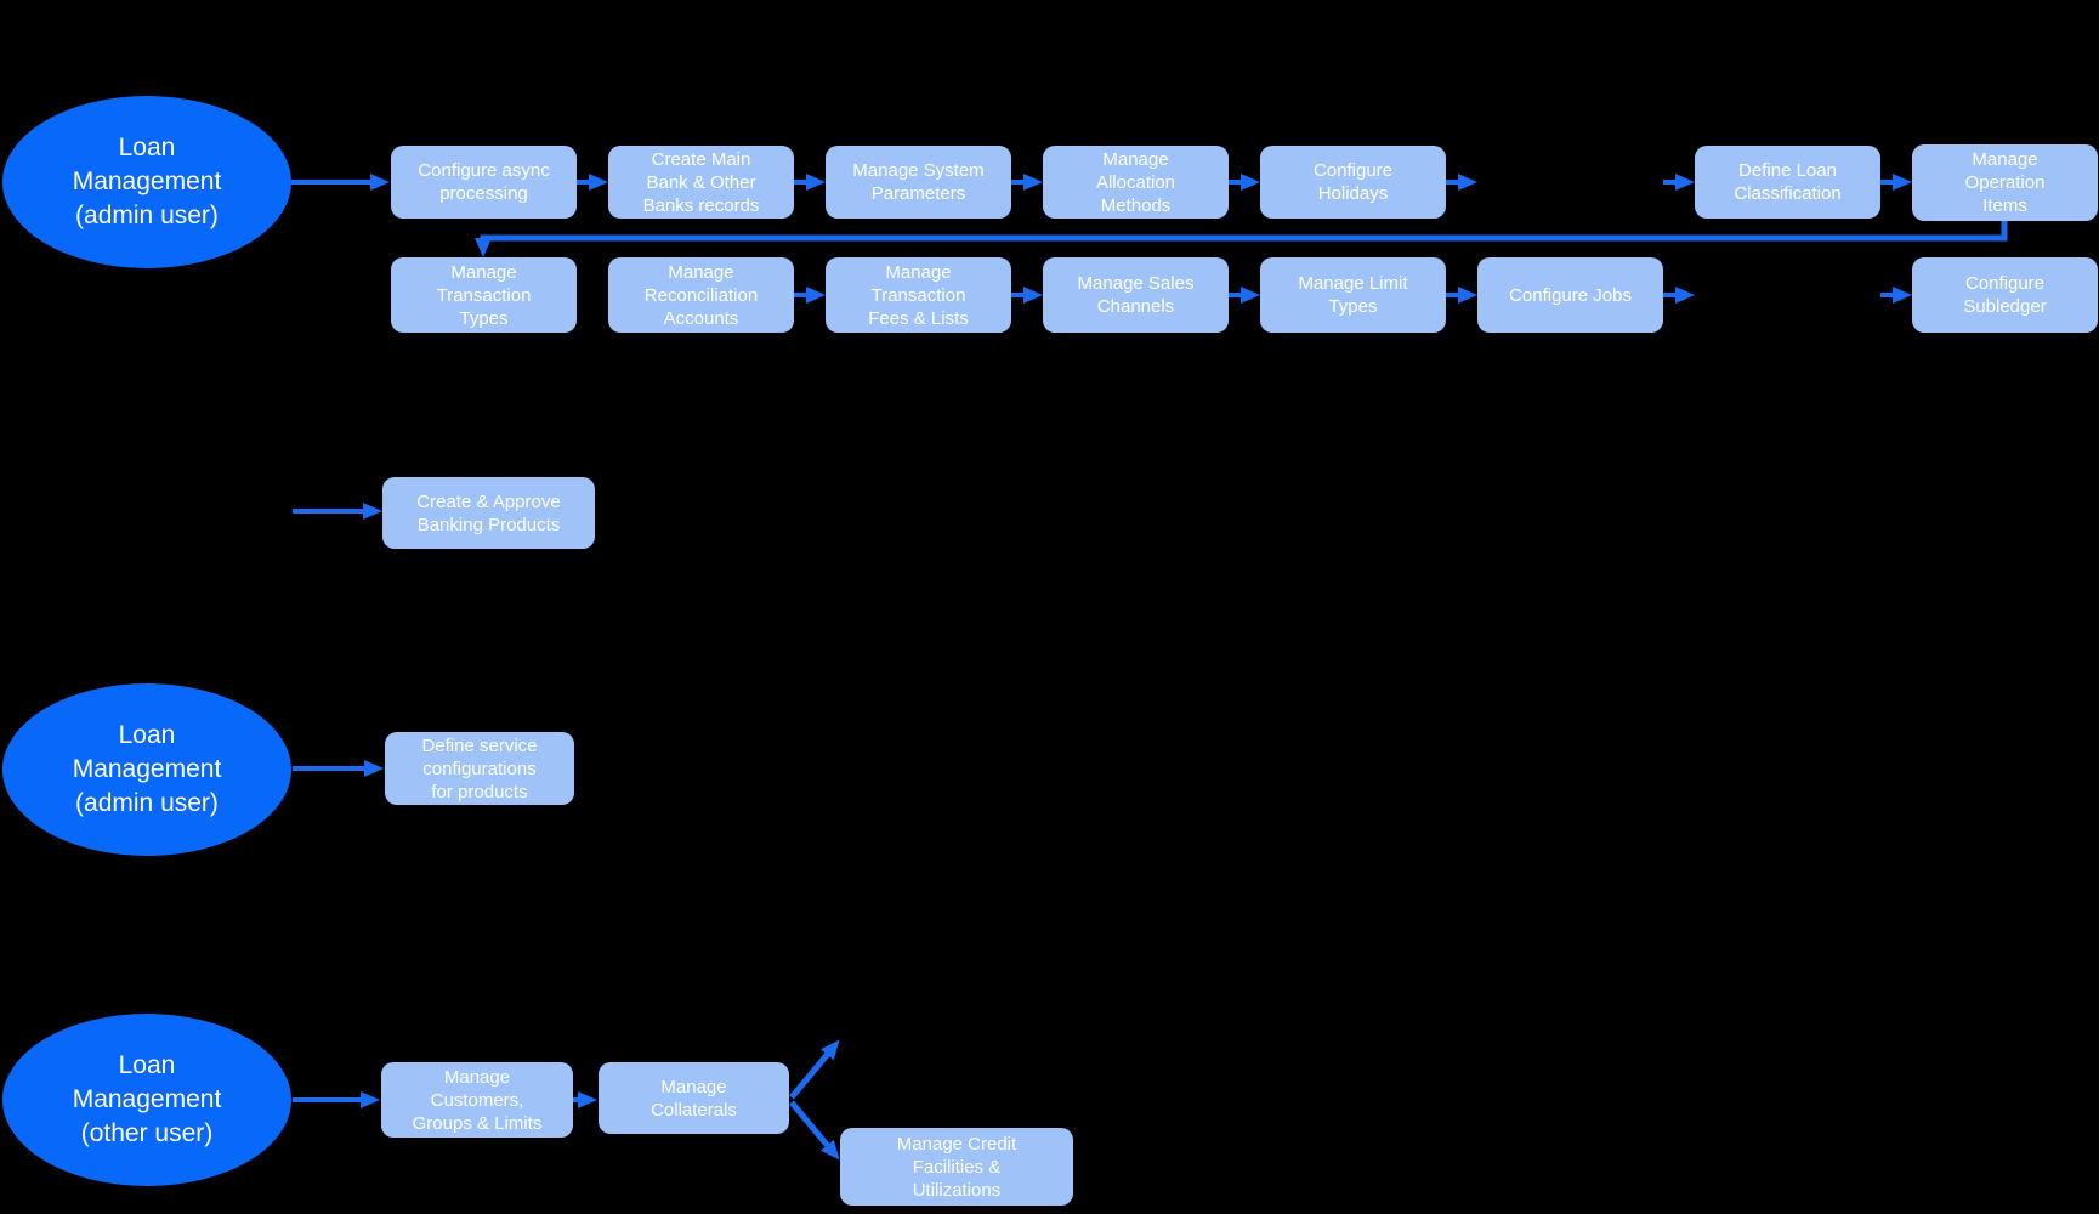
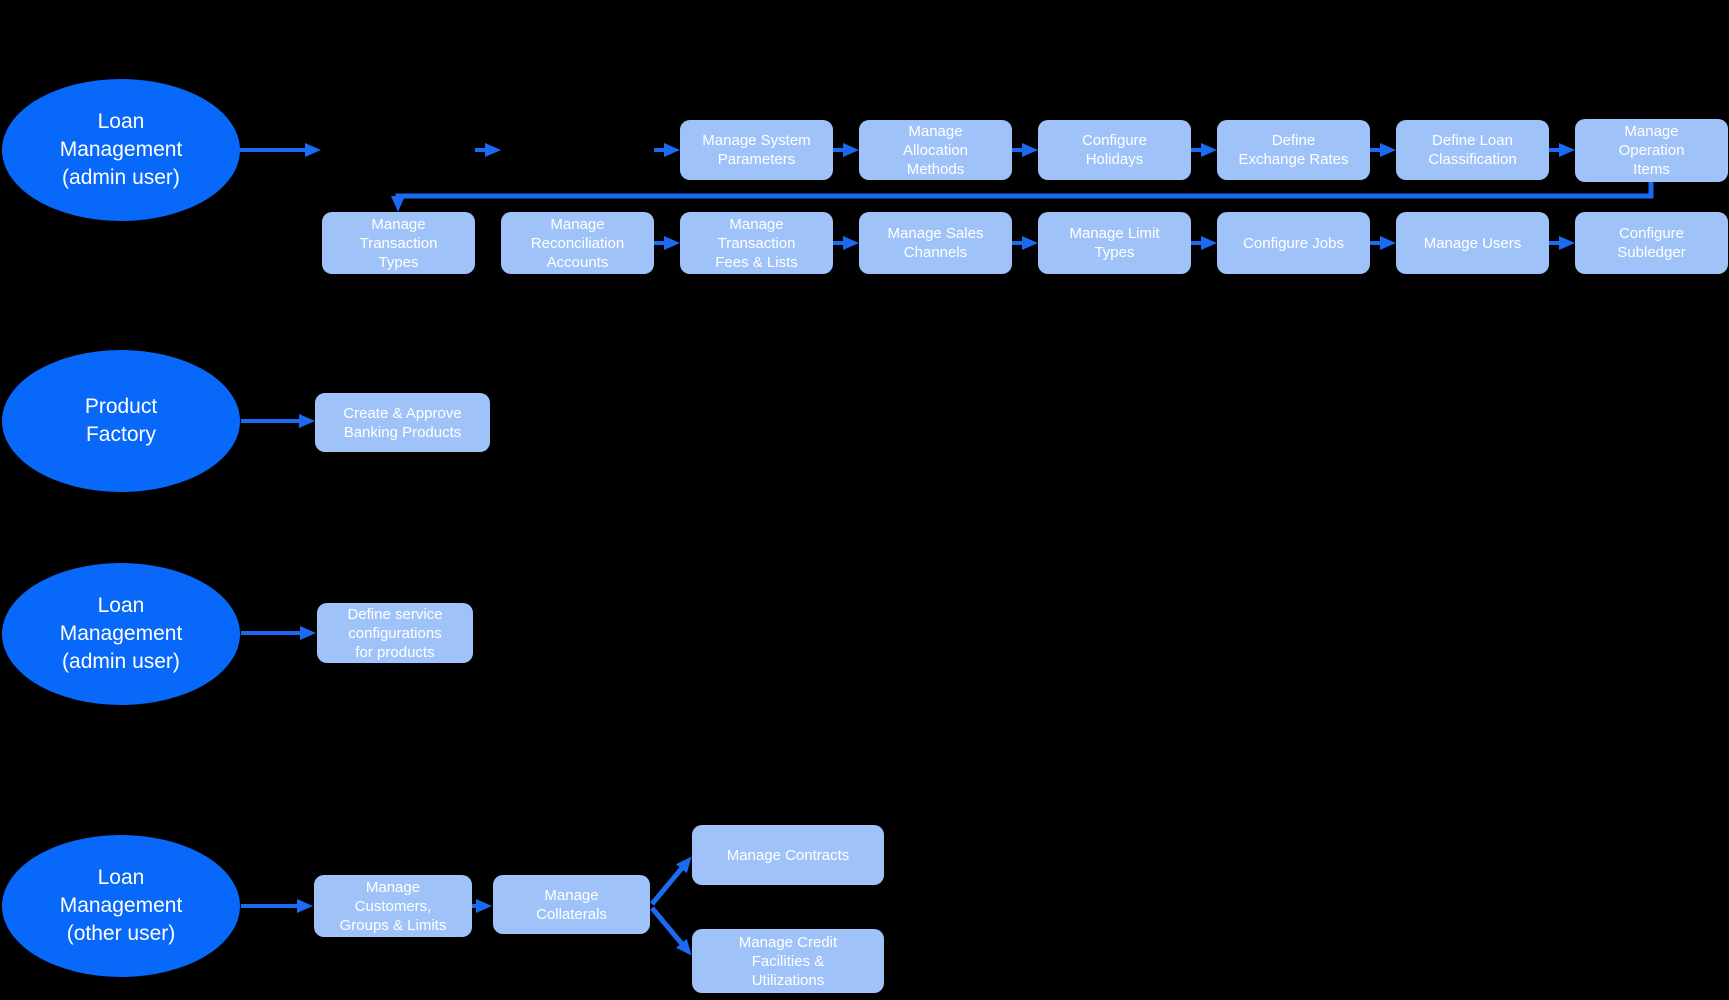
  Loan
  Management
  (admin user)
+ Product
+ Factory
  Loan
  Management
  (admin user)
  Loan
  Management
  (other user)
- Configure async
- processing
- Create Main
- Bank & Other
- Banks records
  Manage System
  Parameters
  Manage
  Allocation
  Methods
  Configure
  Holidays
+ Define
+ Exchange Rates
  Define Loan
  Classification
  Manage
  Operation
  Items
  Manage
  Transaction
  Types
  Manage
  Reconciliation
  Accounts
  Manage
  Transaction
  Fees & Lists
  Manage Sales
  Channels
  Manage Limit
  Types
  Configure Jobs
+ Manage Users
  Configure
  Subledger
  Create & Approve
  Banking Products
  Define service
  configurations
  for products
  Manage
  Customers,
  Groups & Limits
  Manage
  Collaterals
+ Manage Contracts
  Manage Credit
  Facilities &
  Utilizations
